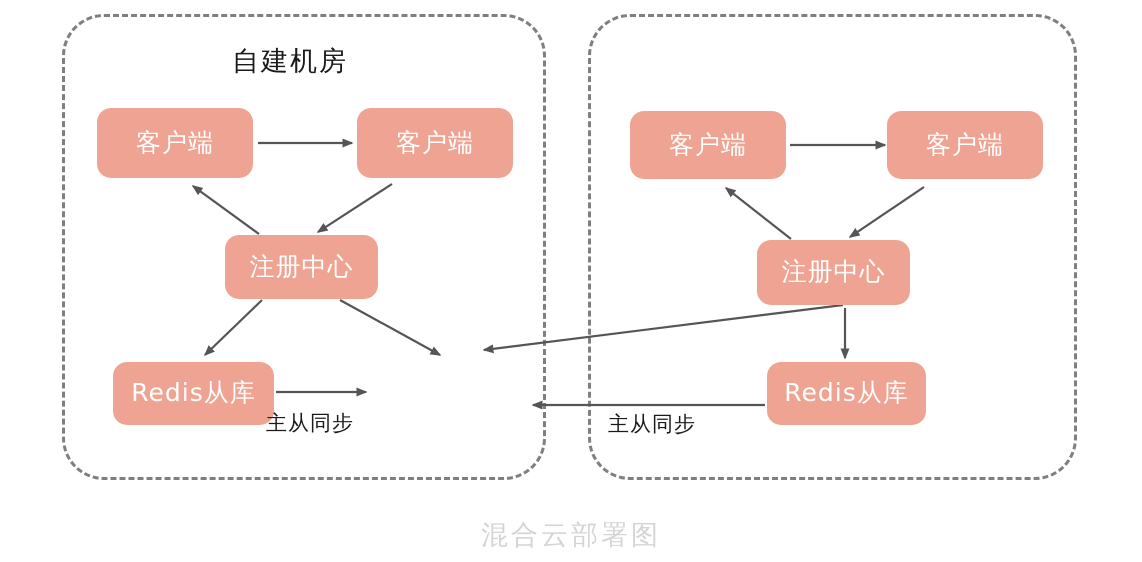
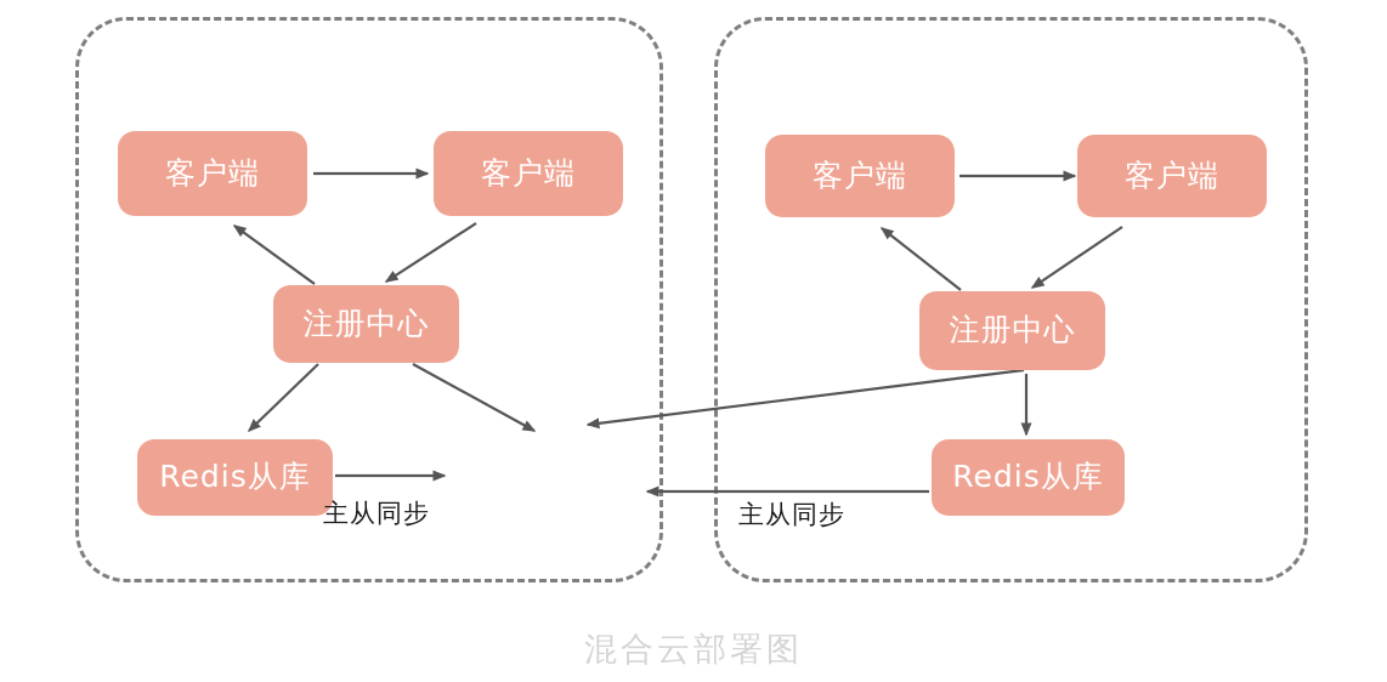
- 自建机房
  客户端
  客户端
  注册中心
  Redis从库
  主从同步
  客户端
  客户端
  注册中心
  Redis从库
  主从同步
  混合云部署图
